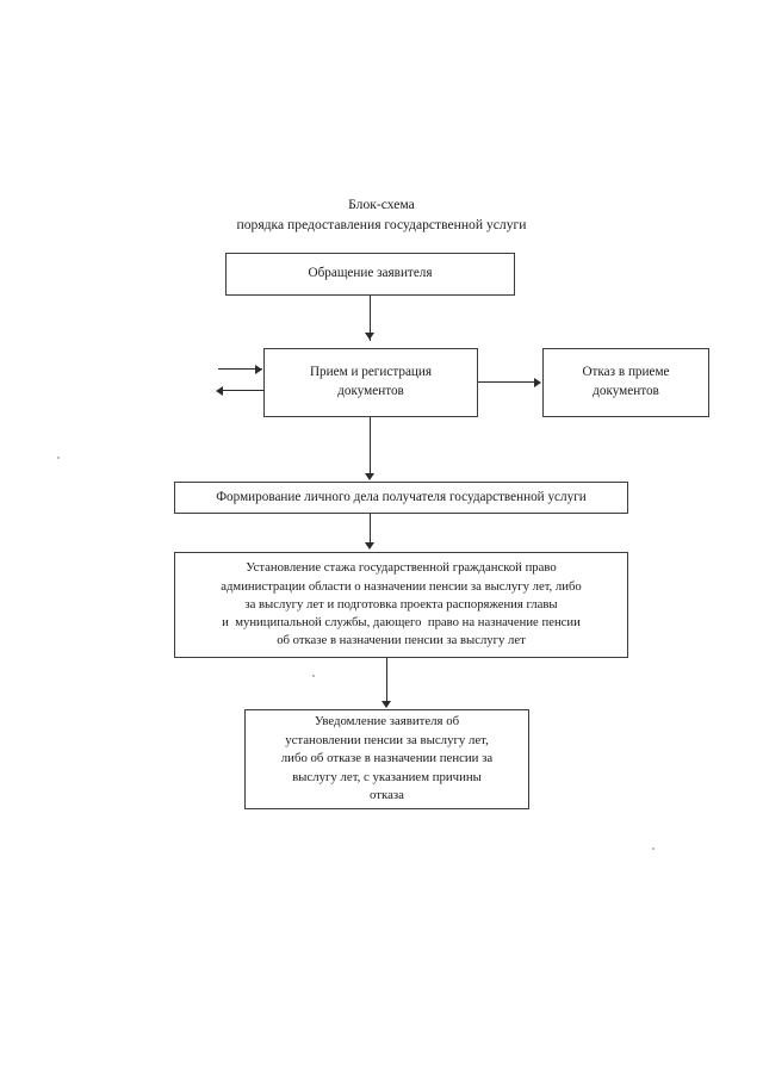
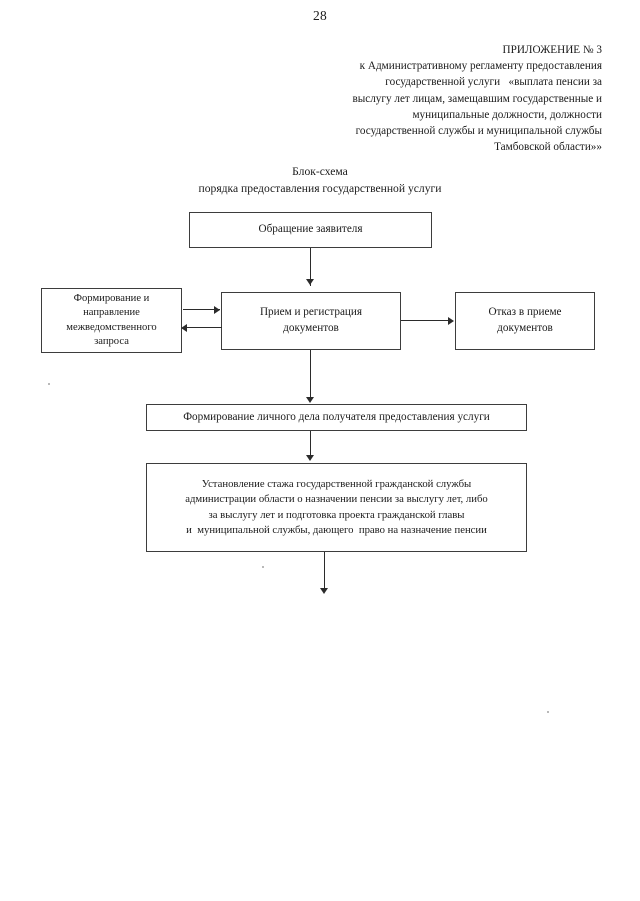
+ 28
+ ПРИЛОЖЕНИЕ № 3
+ к Административному регламенту предоставления
+ государственной услуги «выплата пенсии за
+ выслугу лет лицам, замещавшим государственные и
+ муниципальные должности, должности
+ государственной службы и муниципальной службы
+ Тамбовской области»»
  Блок-схема
  порядка предоставления государственной услуги
  Обращение заявителя
+ Формирование и
+ направление
+ межведомственного
+ запроса
  Прием и регистрация
  документов
  Отказ в приеме
  документов
- Формирование личного дела получателя государственной услуги
+ Формирование личного дела получателя предоставления услуги
- Установление стажа государственной гражданской право
+ Установление стажа государственной гражданской службы
  администрации области о назначении пенсии за выслугу лет, либо
- за выслугу лет и подготовка проекта распоряжения главы
+ за выслугу лет и подготовка проекта гражданской главы
  и муниципальной службы, дающего право на назначение пенсии
- об отказе в назначении пенсии за выслугу лет
- Уведомление заявителя об
- установлении пенсии за выслугу лет,
- либо об отказе в назначении пенсии за
- выслугу лет, с указанием причины
- отказа
